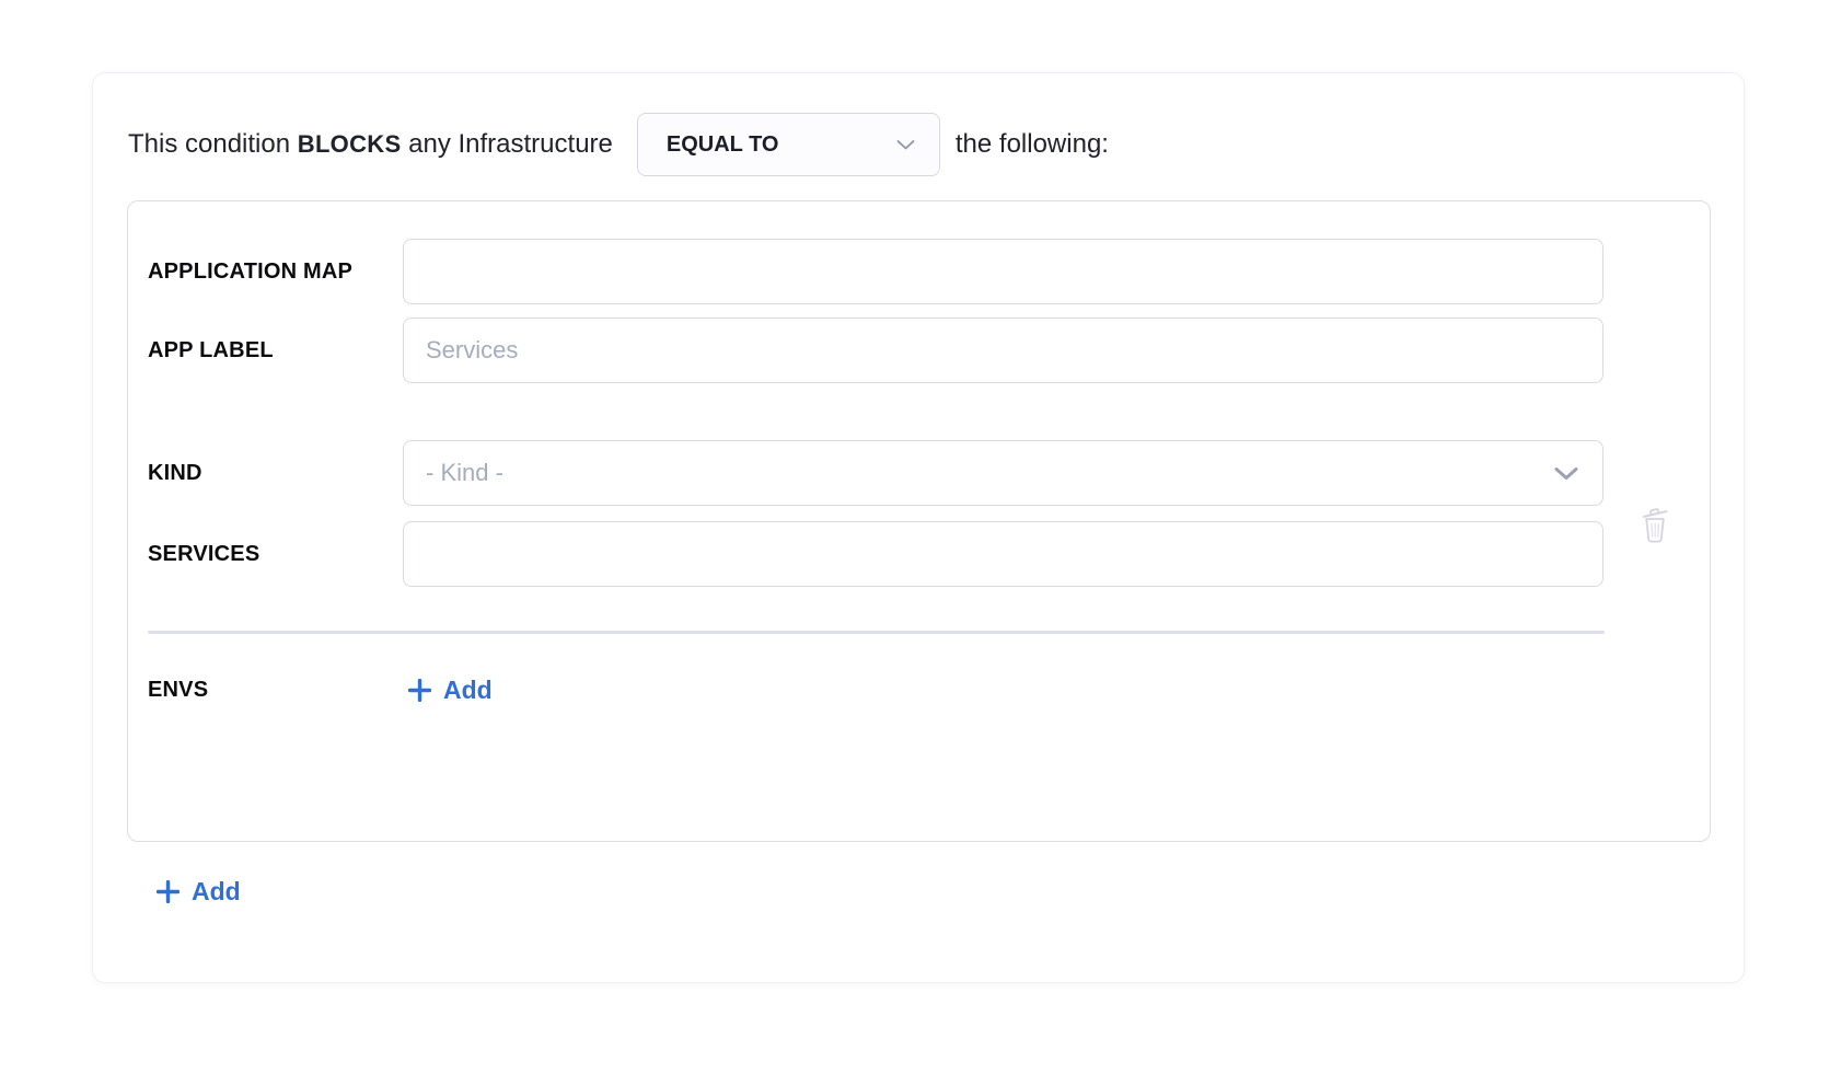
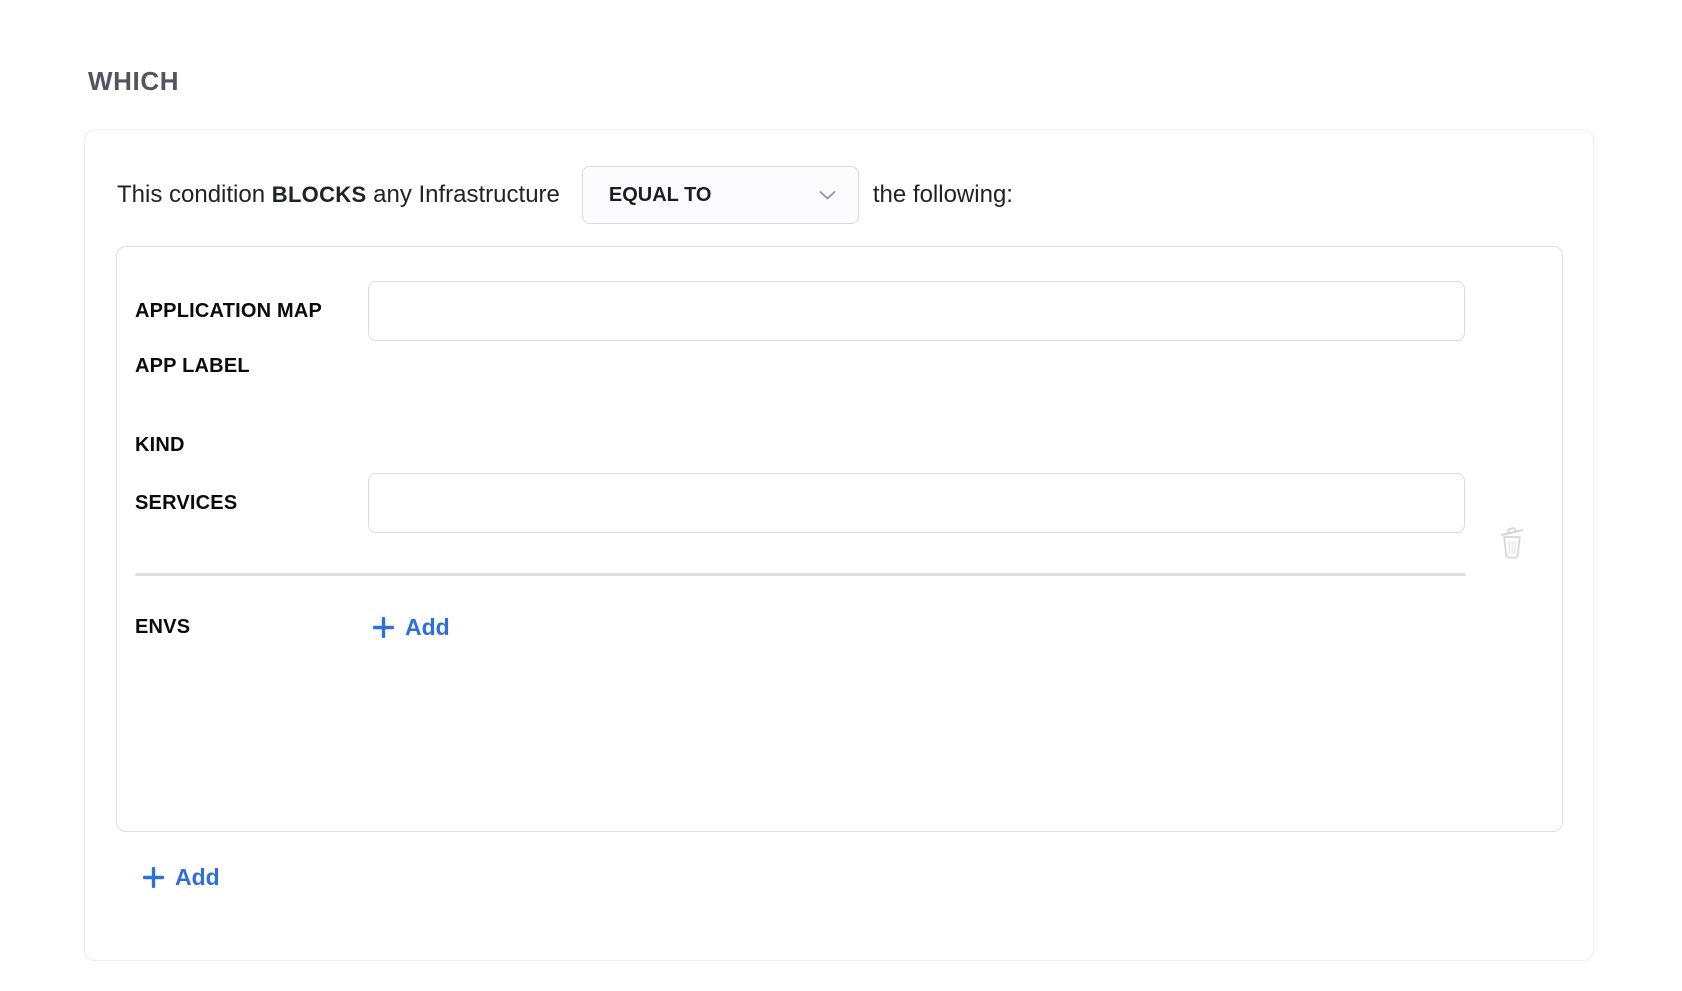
+ WHICH
  This condition BLOCKS any Infrastructure
  EQUAL TO
  the following:
  APPLICATION MAP
  APP LABEL
- Services
  KIND
- - Kind -
  SERVICES
  ENVS
  Add
  Add
